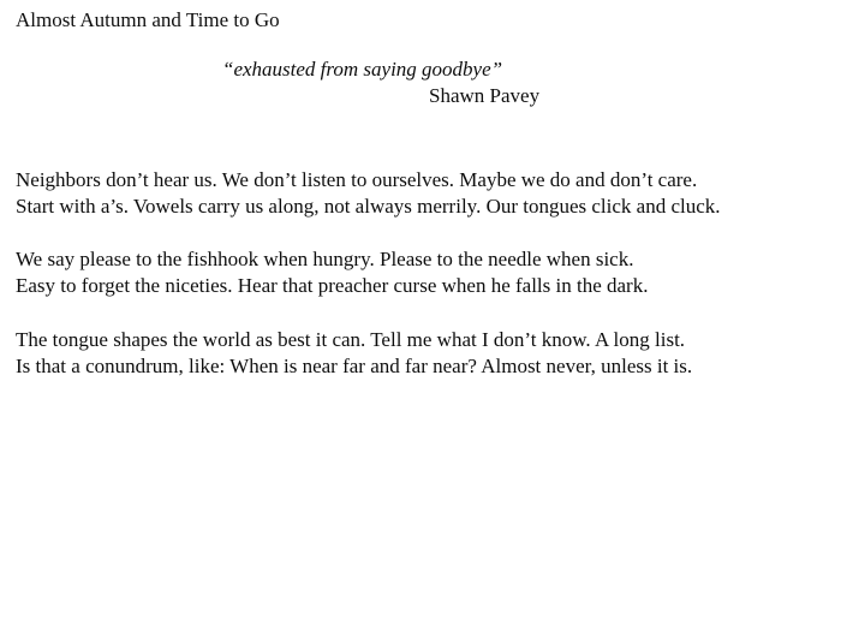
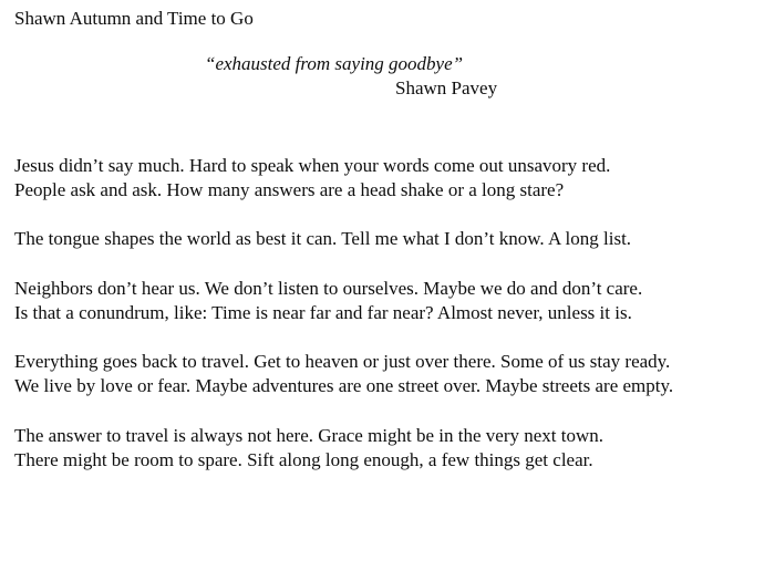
- Almost Autumn and Time to Go
+ Shawn Autumn and Time to Go
  “exhausted from saying goodbye”
  Shawn Pavey
+ Jesus didn’t say much. Hard to speak when your words come out unsavory red.
+ People ask and ask. How many answers are a head shake or a long stare?
- Neighbors don’t hear us. We don’t listen to ourselves. Maybe we do and don’t care.
+ The tongue shapes the world as best it can. Tell me what I don’t know. A long list.
- Start with a’s. Vowels carry us along, not always merrily. Our tongues click and cluck.
- We say please to the fishhook when hungry. Please to the needle when sick.
- Easy to forget the niceties. Hear that preacher curse when he falls in the dark.
- The tongue shapes the world as best it can. Tell me what I don’t know. A long list.
+ Neighbors don’t hear us. We don’t listen to ourselves. Maybe we do and don’t care.
- Is that a conundrum, like: When is near far and far near? Almost never, unless it is.
+ Is that a conundrum, like: Time is near far and far near? Almost never, unless it is.
+ Everything goes back to travel. Get to heaven or just over there. Some of us stay ready.
+ We live by love or fear. Maybe adventures are one street over. Maybe streets are empty.
+ The answer to travel is always not here. Grace might be in the very next town.
+ There might be room to spare. Sift along long enough, a few things get clear.
